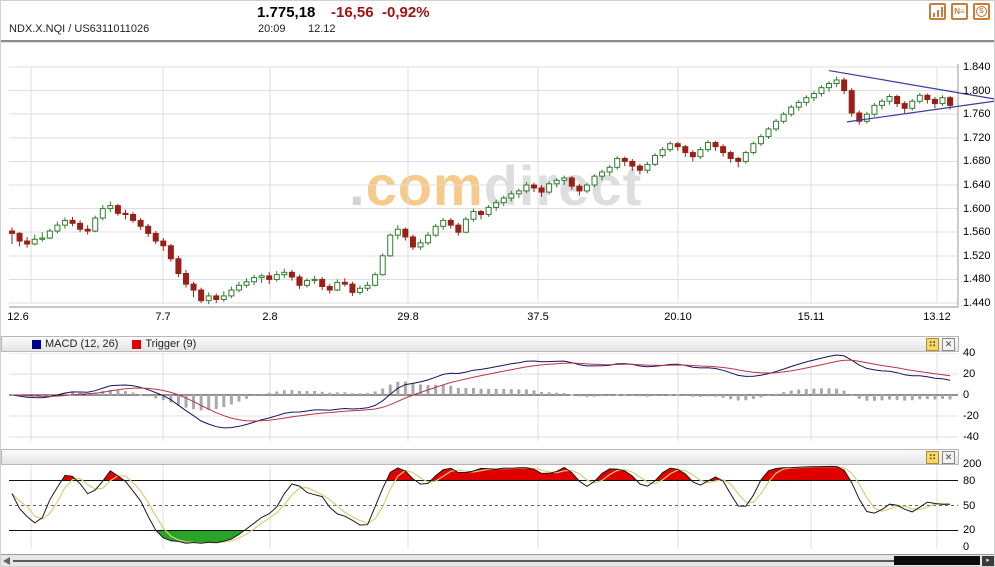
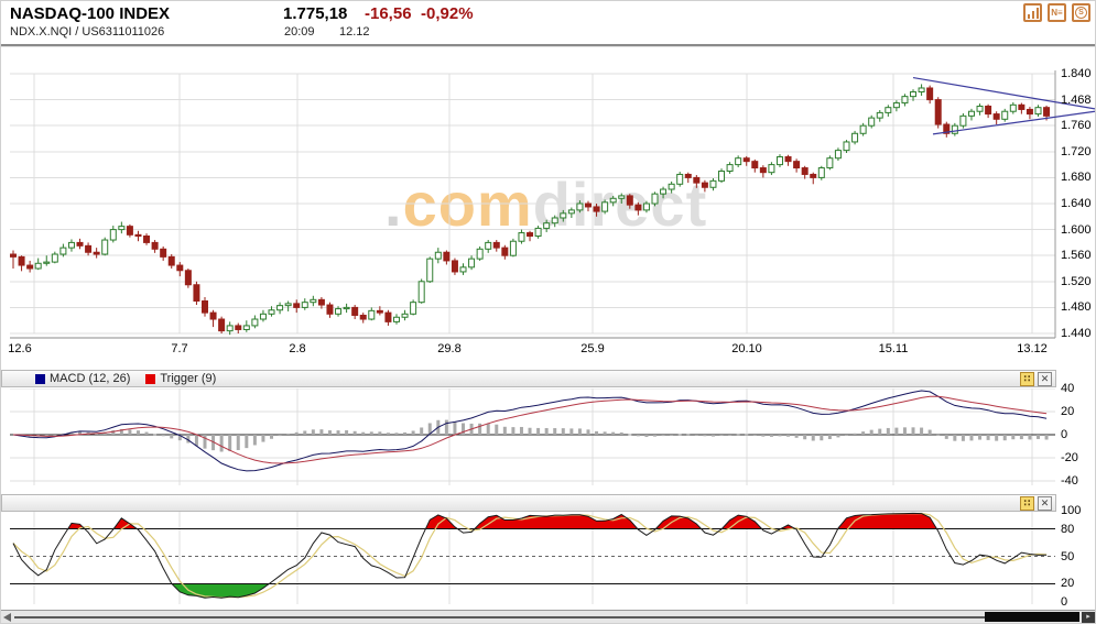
+ NASDAQ-100 INDEX
  NDX.X.NQI / US6311011026
  1.775,18
  -16,56
  -0,92%
  20:09
  12.12
  N≡
  MACD (12, 26)
  Trigger (9)
  ∷
  ✕
  ∷
  ✕
  1.840
- 1.800
+ 1.468
  1.760
  1.720
  1.680
  1.640
  1.600
  1.560
  1.520
  1.480
  1.440
  12.6
  7.7
  2.8
  29.8
- 37.5
+ 25.9
  20.10
  15.11
  13.12
  40
  20
  0
  -20
  -40
- 200
+ 100
  80
  50
  20
  0
